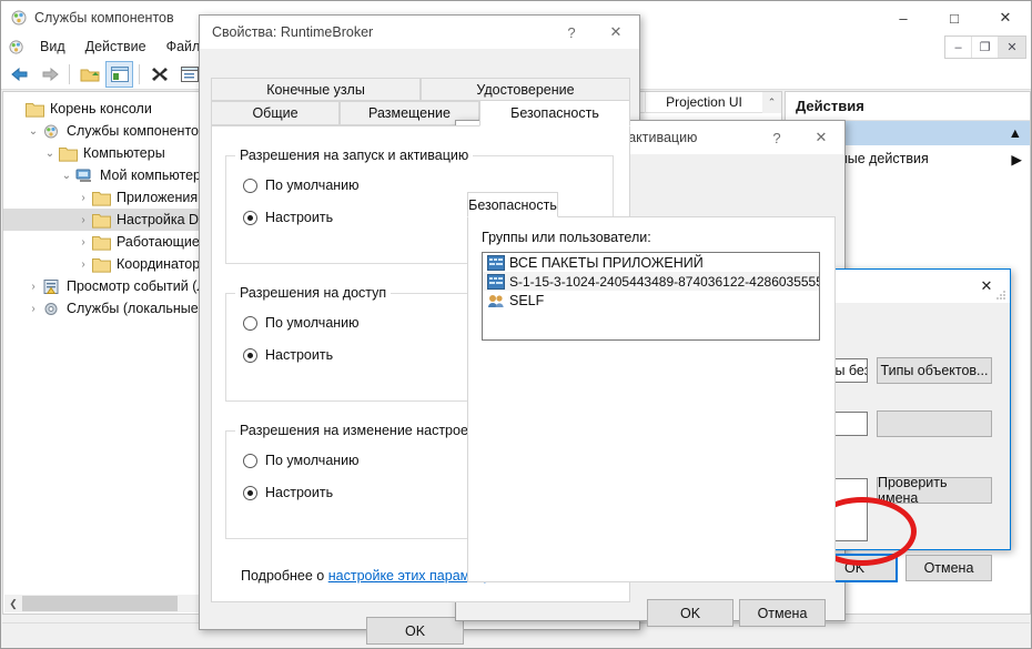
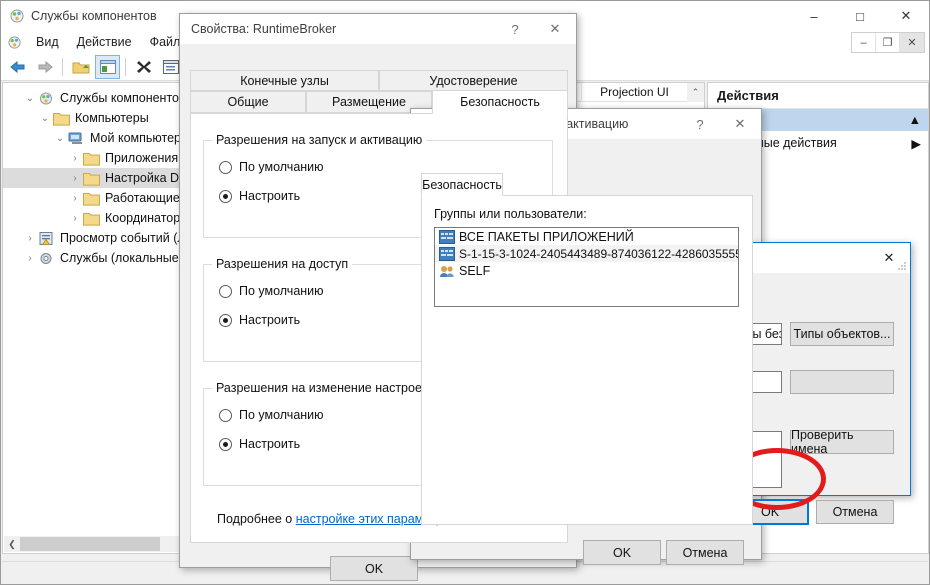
  Службы компонентов
  –
  □
  ✕
  Вид
  Действие
  Файл
  –
  ❐
  ✕
  Projection UI
  ⌃
- Корень консоли
  ⌄
  Службы компоненто
  ⌄
  Компьютеры
  ⌄
  Мой компьютер
  ›
  Приложения
  ›
  Настройка D
  ›
  Работающие
  ›
  Координатор
  ›
  Просмотр событий (
  ›
  Службы (локальные
  ❮
  Действия
  ▲
  ▶
  Свойства: RuntimeBroker
  ?
  ✕
  Конечные узлы
  Удостоверение
  Общие
  Размещение
  Безопасность
  Разрешения на запуск и активацию
  По умолчанию
  Настроить
  Разрешения на доступ
  По умолчанию
  Настроить
  Разрешения на изменение настрое
  По умолчанию
  Настроить
  Подробнее о настройке этих парам
  OK
  ?
  ✕
  Безопасность
  Группы или пользователи:
  ВСЕ ПАКЕТЫ ПРИЛОЖЕНИЙ
  S-1-15-3-1024-2405443489-874036122-428603555
  SELF
  OK
  Отмена
  ✕
  Типы объектов...
  Проверить имена
  OK
  Отмена
